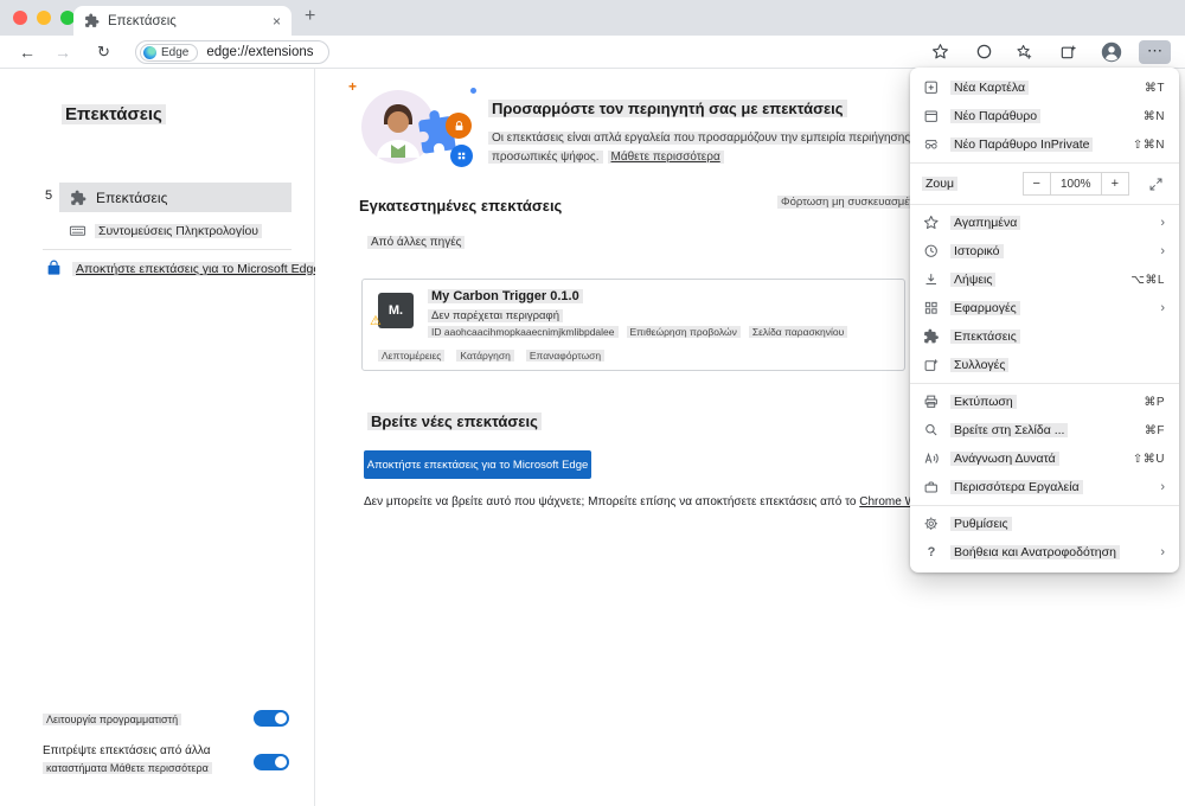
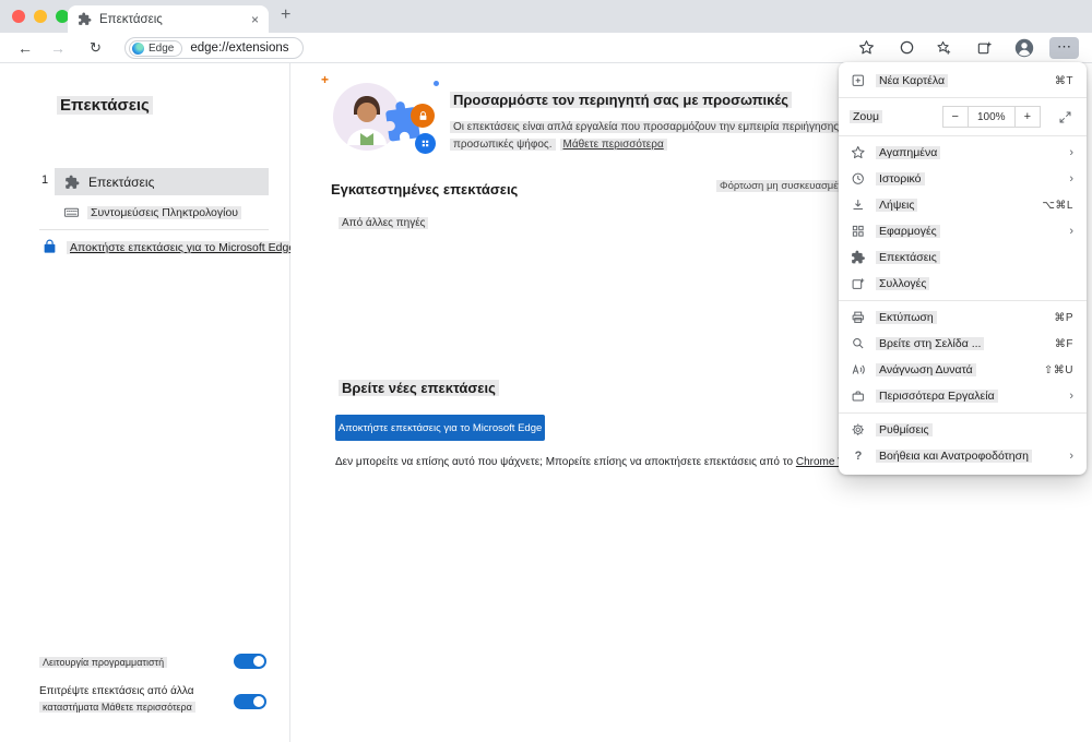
  Επεκτάσεις
  ×
  +
  ←
  →
  ↻
  Edge
  edge://extensions
  ⋯
  Επεκτάσεις
- 5
+ 1
  Επεκτάσεις
  Συντομεύσεις Πληκτρολογίου
  Αποκτήστε επεκτάσεις για το Microsoft Edg
  Λειτουργία προγραμματιστή
  Επιτρέψτε επεκτάσεις από άλλα
  καταστήματα Μάθετε περισσότερα
  +
- Προσαρμόστε τον περιηγητή σας με επεκτάσεις
+ Προσαρμόστε τον περιηγητή σας με προσωπικές
  Οι επεκτάσεις είναι απλά εργαλεία που προσαρμόζουν την εμπειρία περιήγησης
  προσωπικές ψήφος.
  Μάθετε περισσότερα
  Εγκατεστημένες επεκτάσεις
  Φόρτωση μη συσκευασμέ
  Από άλλες πηγές
- M.
- ⚠
- My Carbon Trigger 0.1.0
- Δεν παρέχεται περιγραφή
- ID aaohcaacihmopkaaecnimjkmlibpdalee
- Επιθεώρηση προβολών
- Σελίδα παρασκηνίου
- Λεπτομέρειες
- Κατάργηση
- Επαναφόρτωση
  Βρείτε νέες επεκτάσεις
  Αποκτήστε επεκτάσεις για το Microsoft Edge
- Δεν μπορείτε να βρείτε αυτό που ψάχνετε; Μπορείτε επίσης να αποκτήσετε επεκτάσεις από το Chrome
+ Δεν μπορείτε να επίσης αυτό που ψάχνετε; Μπορείτε επίσης να αποκτήσετε επεκτάσεις από το Chrome
  Νέα Καρτέλα
  ⌘T
- Νέο Παράθυρο
- ⌘N
- Νέο Παράθυρο InPrivate
- ⇧⌘N
  Ζουμ
  −
  100%
  +
  Αγαπημένα
  ›
  Ιστορικό
  ›
  Λήψεις
  ⌥⌘L
  Εφαρμογές
  ›
  Επεκτάσεις
  Συλλογές
  Εκτύπωση
  ⌘P
  Βρείτε στη Σελίδα ...
  ⌘F
  Ανάγνωση Δυνατά
  ⇧⌘U
  Περισσότερα Εργαλεία
  ›
  Ρυθμίσεις
  ?
  Βοήθεια και Ανατροφοδότηση
  ›
